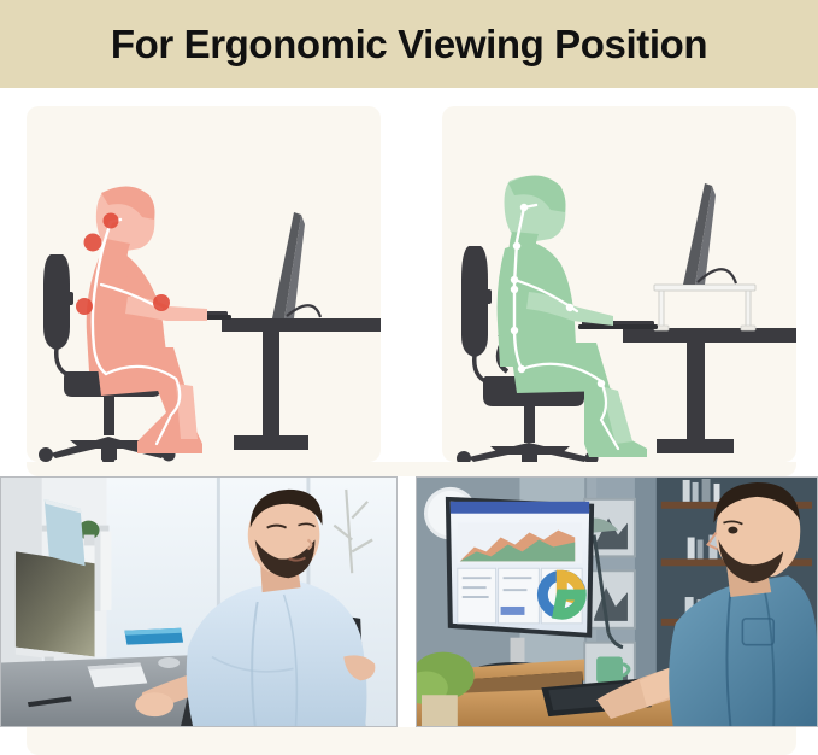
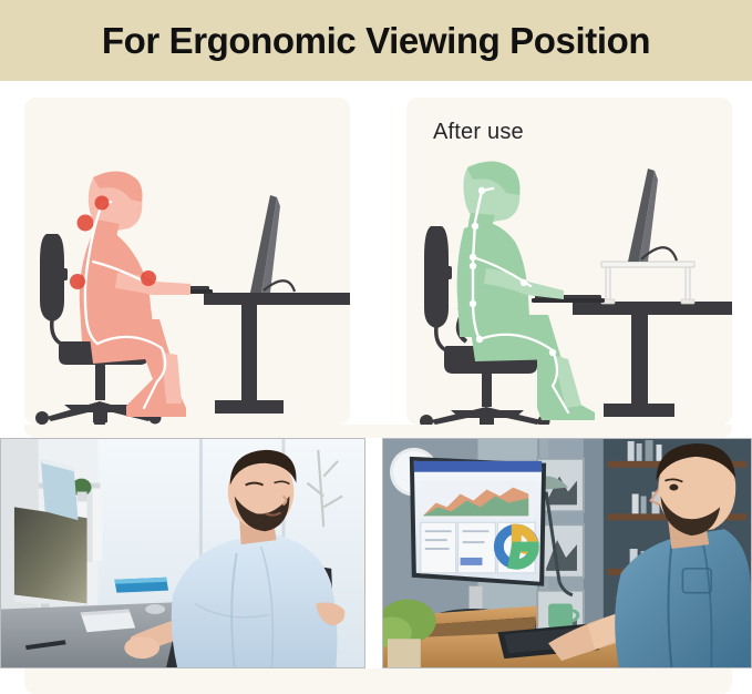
  For Ergonomic Viewing Position
+ After use
